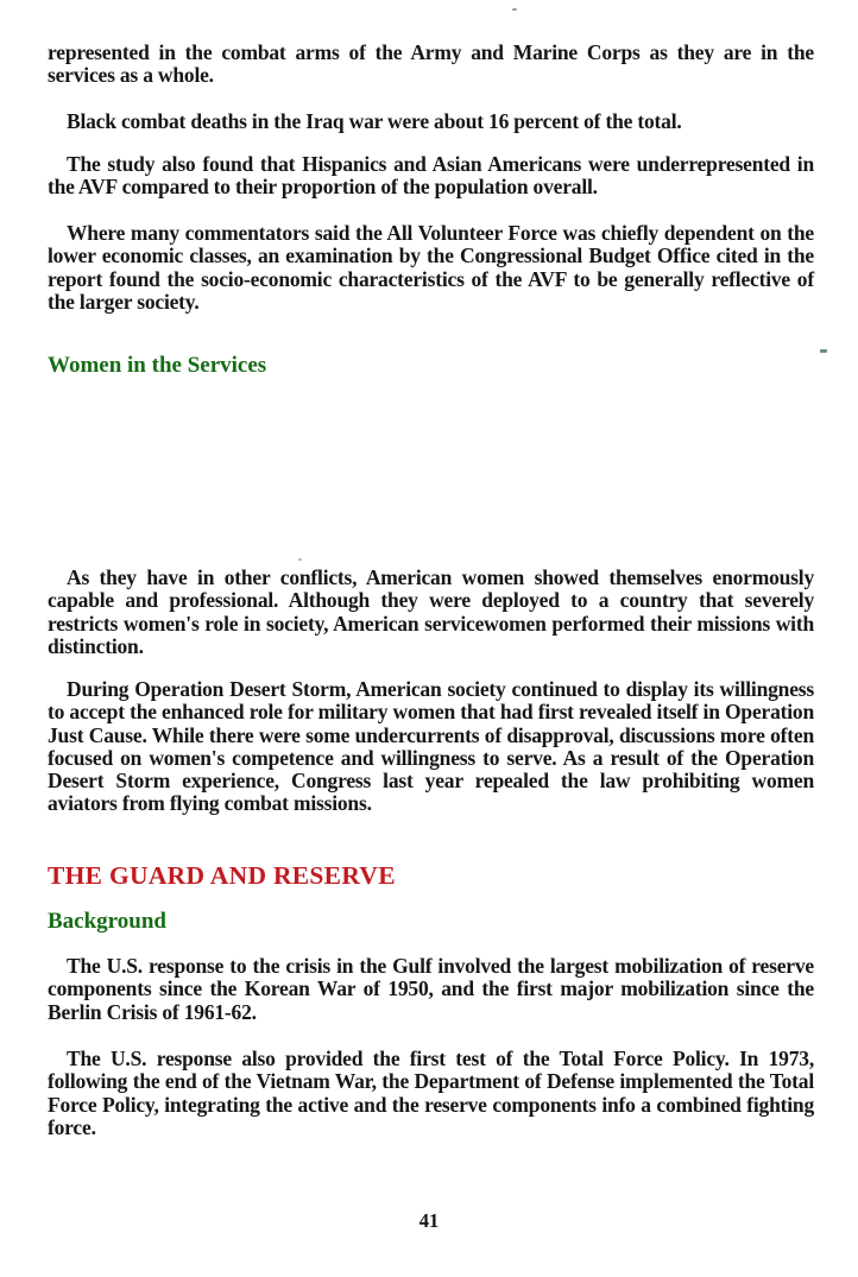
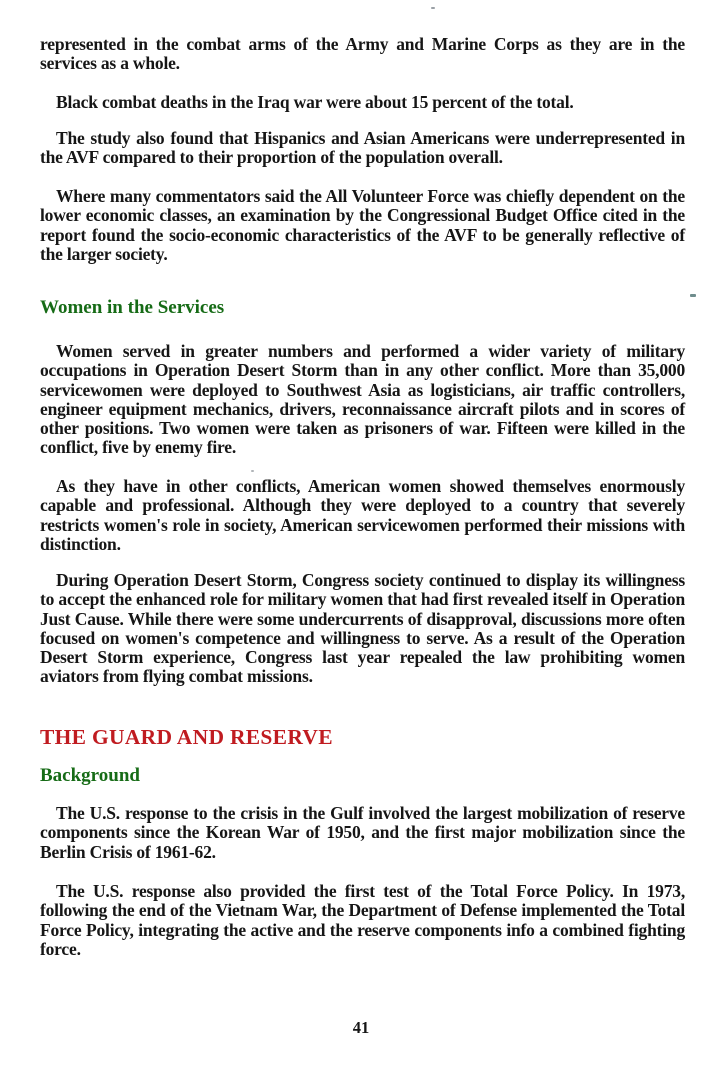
  represented in the combat arms of the Army and Marine Corps as they are in the services as a whole.
- Black combat deaths in the Iraq war were about 16 percent of the total.
+ Black combat deaths in the Iraq war were about 15 percent of the total.
  The study also found that Hispanics and Asian Americans were underrepresented in the AVF compared to their proportion of the population overall.
  Where many commentators said the All Volunteer Force was chiefly dependent on the lower economic classes, an examination by the Congressional Budget Office cited in the report found the socio-economic characteristics of the AVF to be generally reflective of the larger society.
  Women in the Services
+ Women served in greater numbers and performed a wider variety of military occupations in Operation Desert Storm than in any other conflict. More than 35,000 servicewomen were deployed to Southwest Asia as logisticians, air traffic controllers, engineer equipment mechanics, drivers, reconnaissance aircraft pilots and in scores of other positions. Two women were taken as prisoners of war. Fifteen were killed in the conflict, five by enemy fire.
  As they have in other conflicts, American women showed themselves enormously capable and professional. Although they were deployed to a country that severely restricts women's role in society, American servicewomen performed their missions with distinction.
- During Operation Desert Storm, American society continued to display its willingness to accept the enhanced role for military women that had first revealed itself in Operation Just Cause. While there were some undercurrents of disapproval, discussions more often focused on women's competence and willingness to serve. As a result of the Operation Desert Storm experience, Congress last year repealed the law prohibiting women aviators from flying combat missions.
+ During Operation Desert Storm, Congress society continued to display its willingness to accept the enhanced role for military women that had first revealed itself in Operation Just Cause. While there were some undercurrents of disapproval, discussions more often focused on women's competence and willingness to serve. As a result of the Operation Desert Storm experience, Congress last year repealed the law prohibiting women aviators from flying combat missions.
  THE GUARD AND RESERVE
  Background
  The U.S. response to the crisis in the Gulf involved the largest mobilization of reserve components since the Korean War of 1950, and the first major mobilization since the Berlin Crisis of 1961-62.
  The U.S. response also provided the first test of the Total Force Policy. In 1973, following the end of the Vietnam War, the Department of Defense implemented the Total Force Policy, integrating the active and the reserve components info a combined fighting force.
  41
